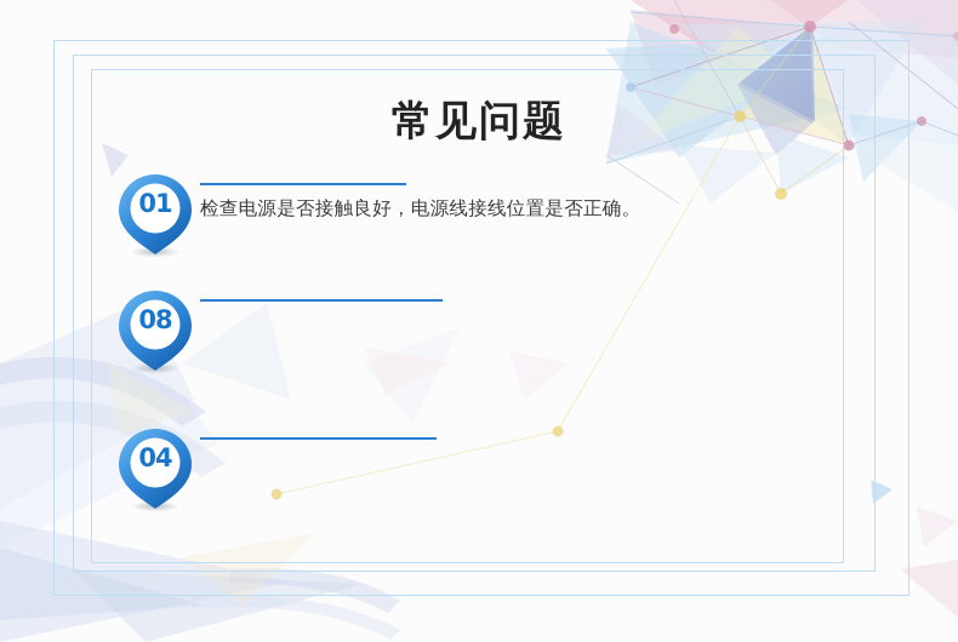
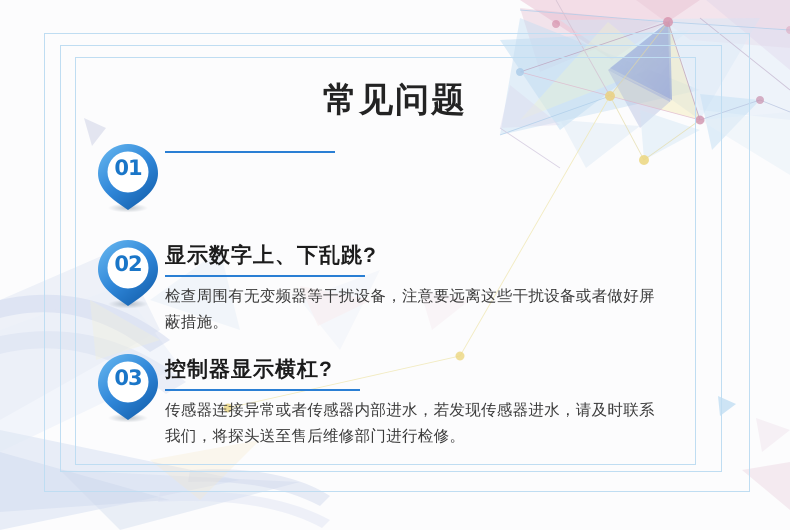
  常见问题
  01
- 检查电源是否接触良好，电源线接线位置是否正确。
- 08
+ 02
+ 显示数字上、下乱跳?
+ 检查周围有无变频器等干扰设备，注意要远离这些干扰设备或者做好屏蔽措施。
- 04
+ 03
+ 控制器显示横杠?
+ 传感器连接异常或者传感器内部进水，若发现传感器进水，请及时联系我们，将探头送至售后维修部门进行检修。
